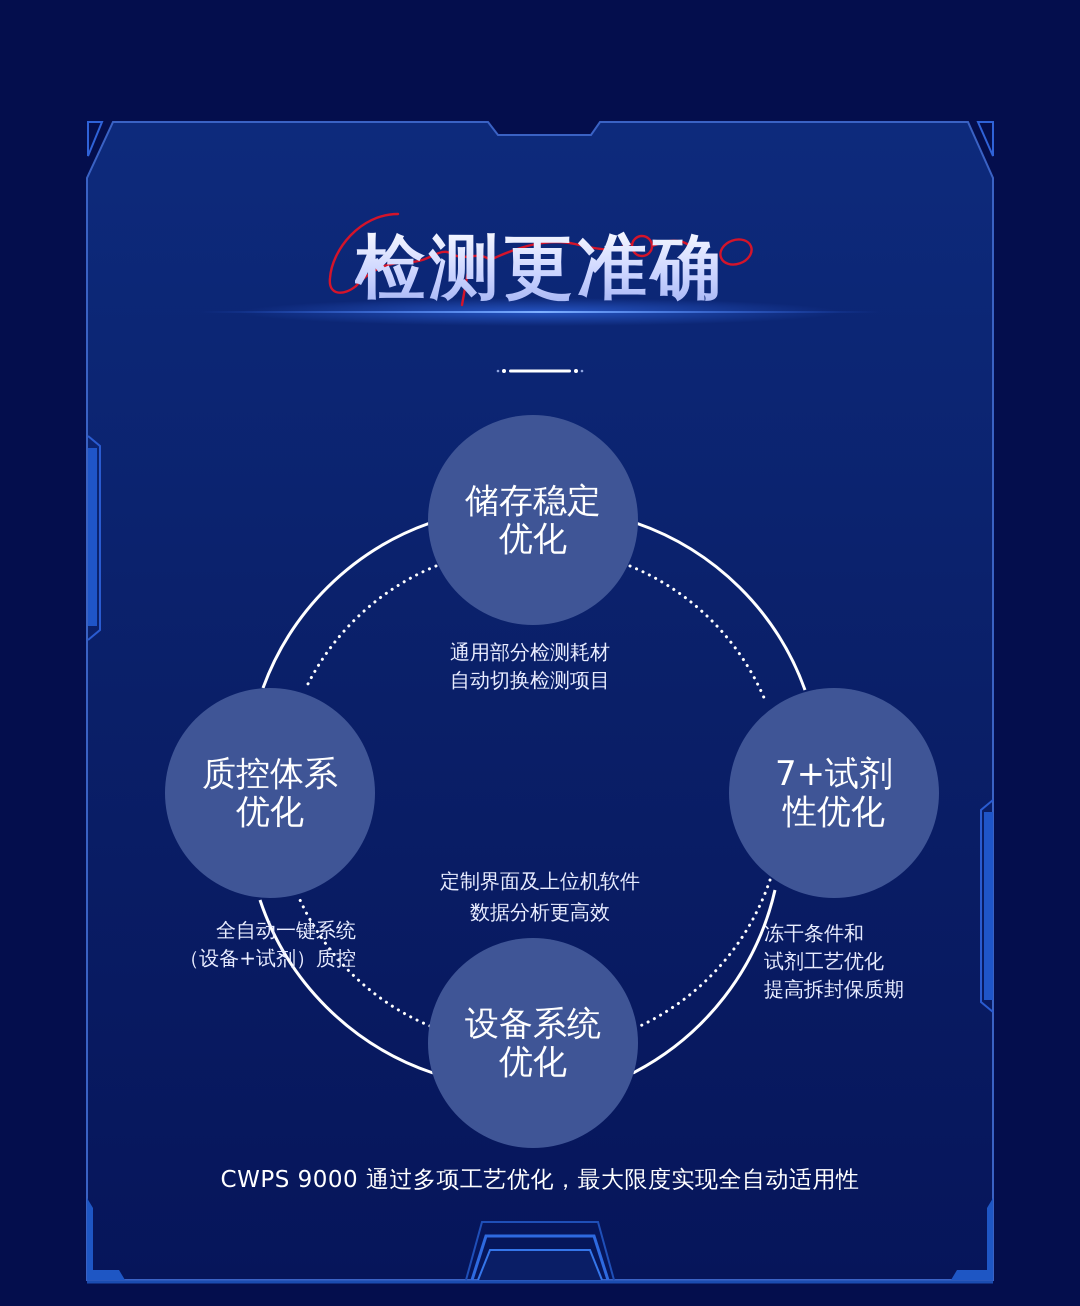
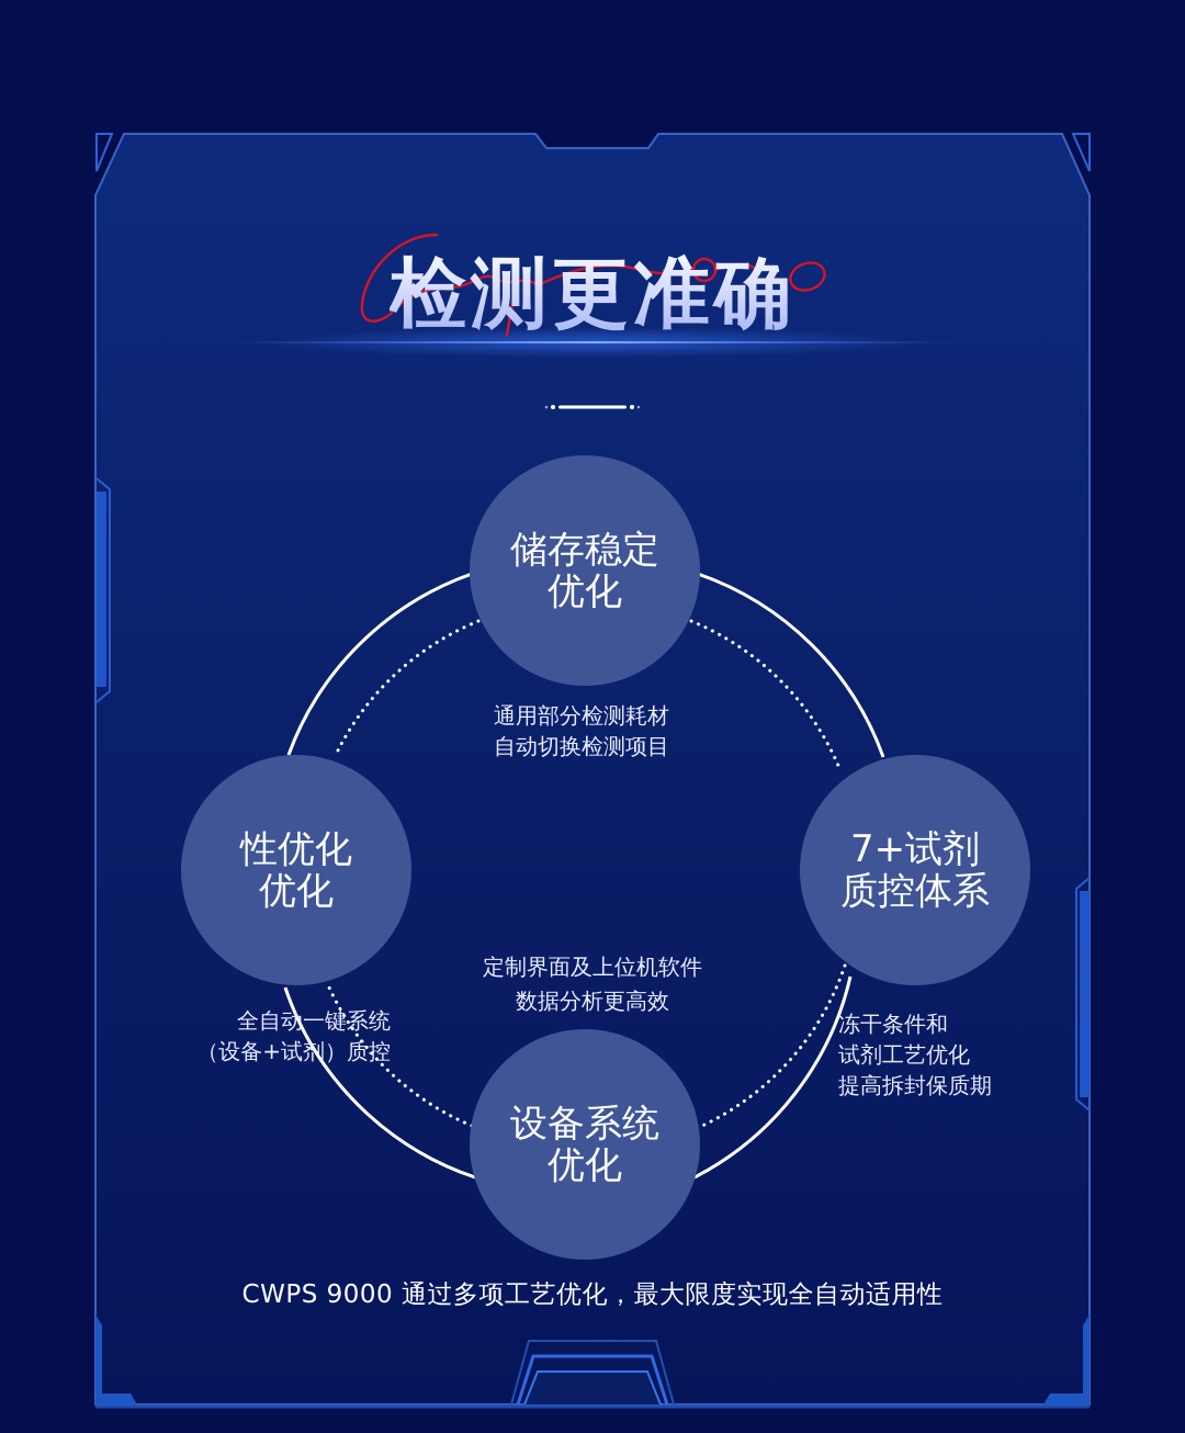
  检测更准确
  储存稳定
  优化
- 质控体系
+ 性优化
  优化
  7+试剂
- 性优化
+ 质控体系
  设备系统
  优化
  通用部分检测耗材
  自动切换检测项目
  定制界面及上位机软件
  数据分析更高效
  全自动一键系统
  （设备+试剂）质控
  冻干条件和
  试剂工艺优化
  提高拆封保质期
  CWPS 9000 通过多项工艺优化，最大限度实现全自动适用性
